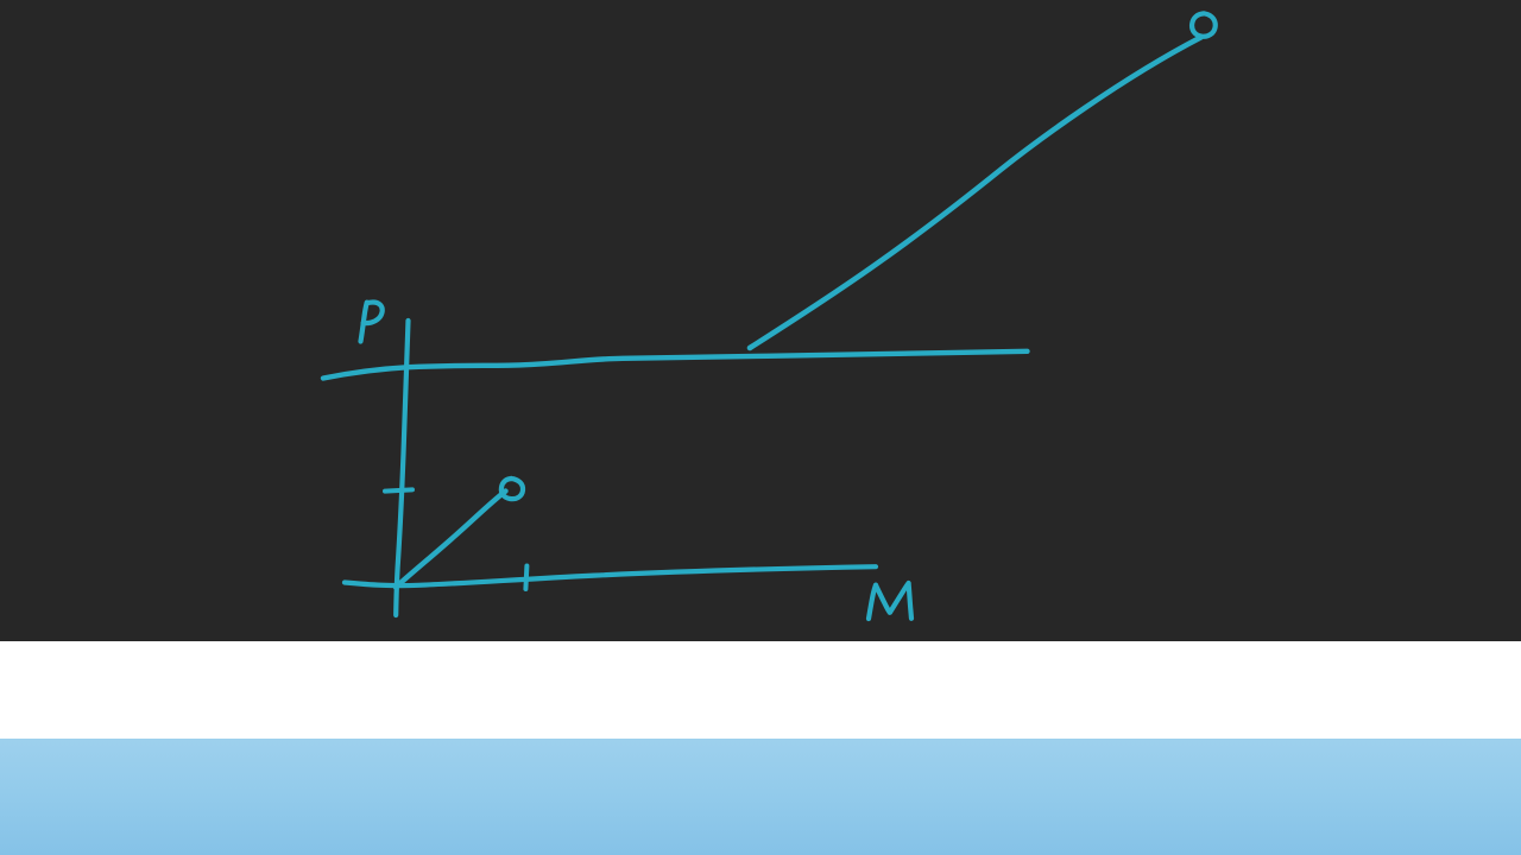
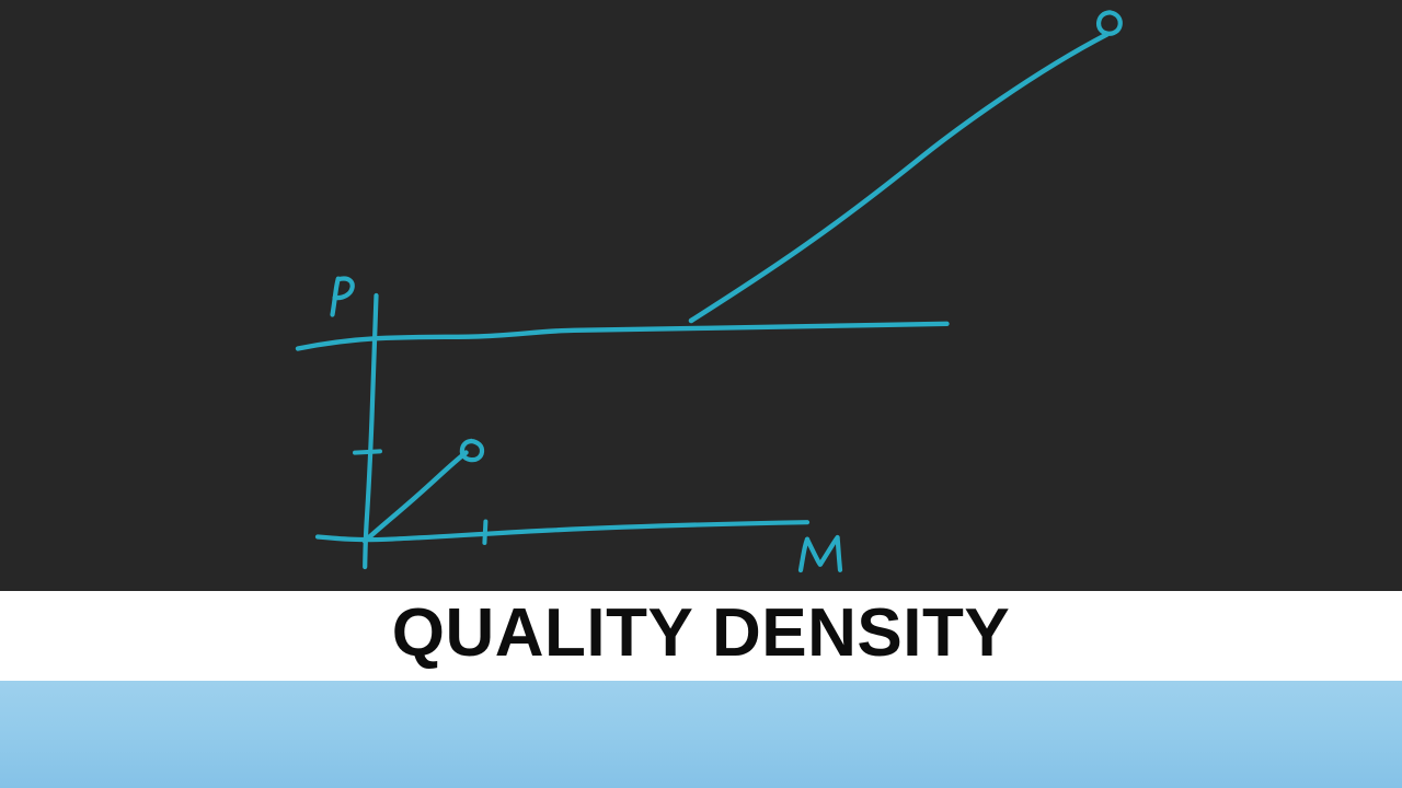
+ QUALITY DENSITY
